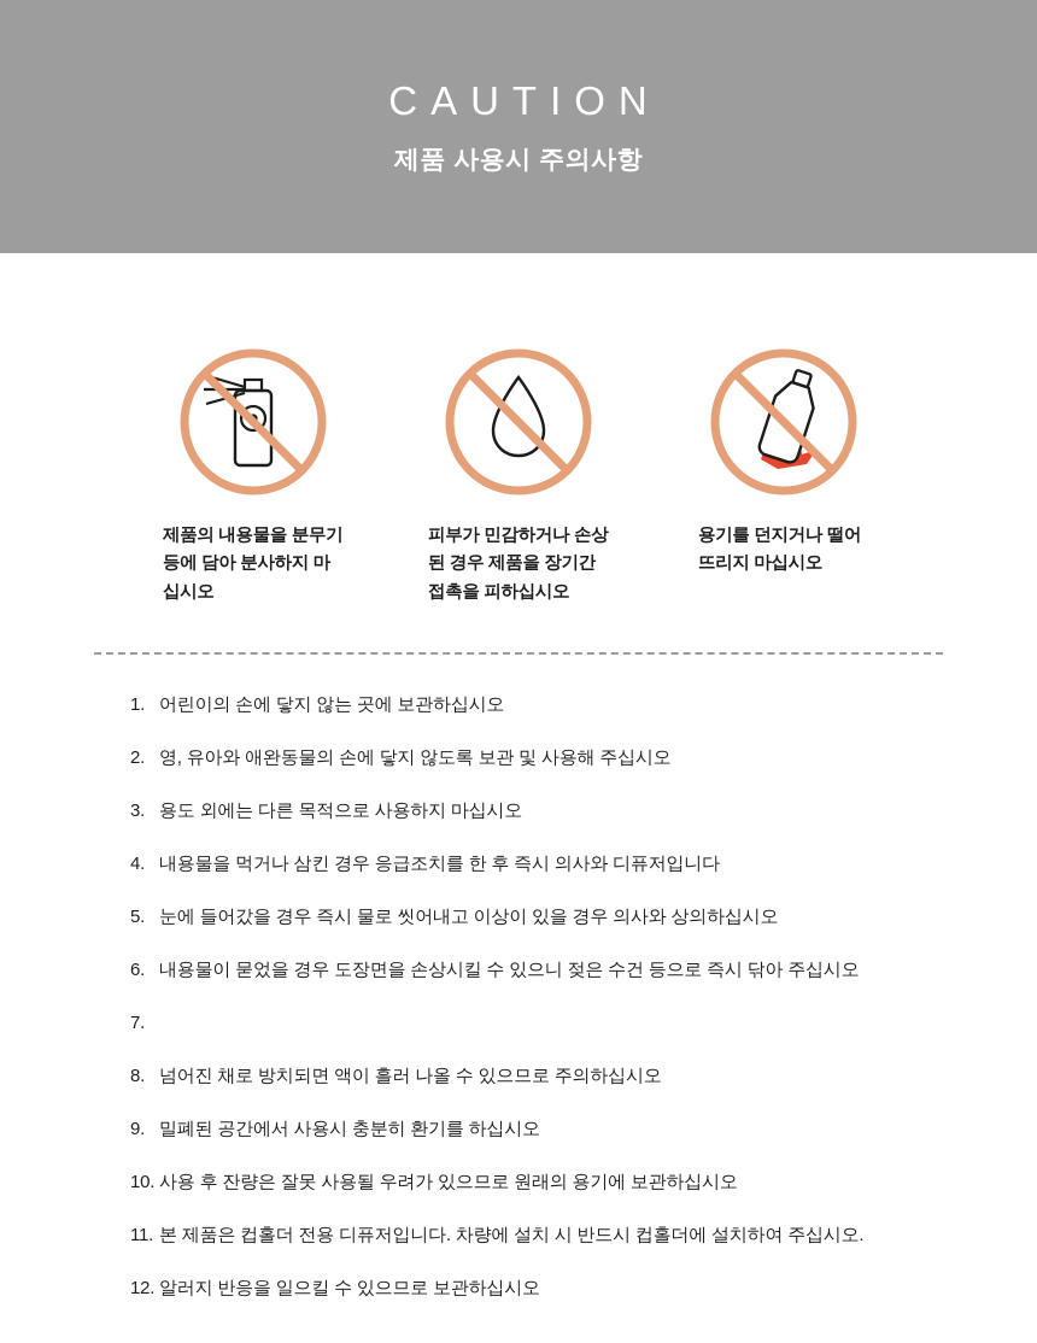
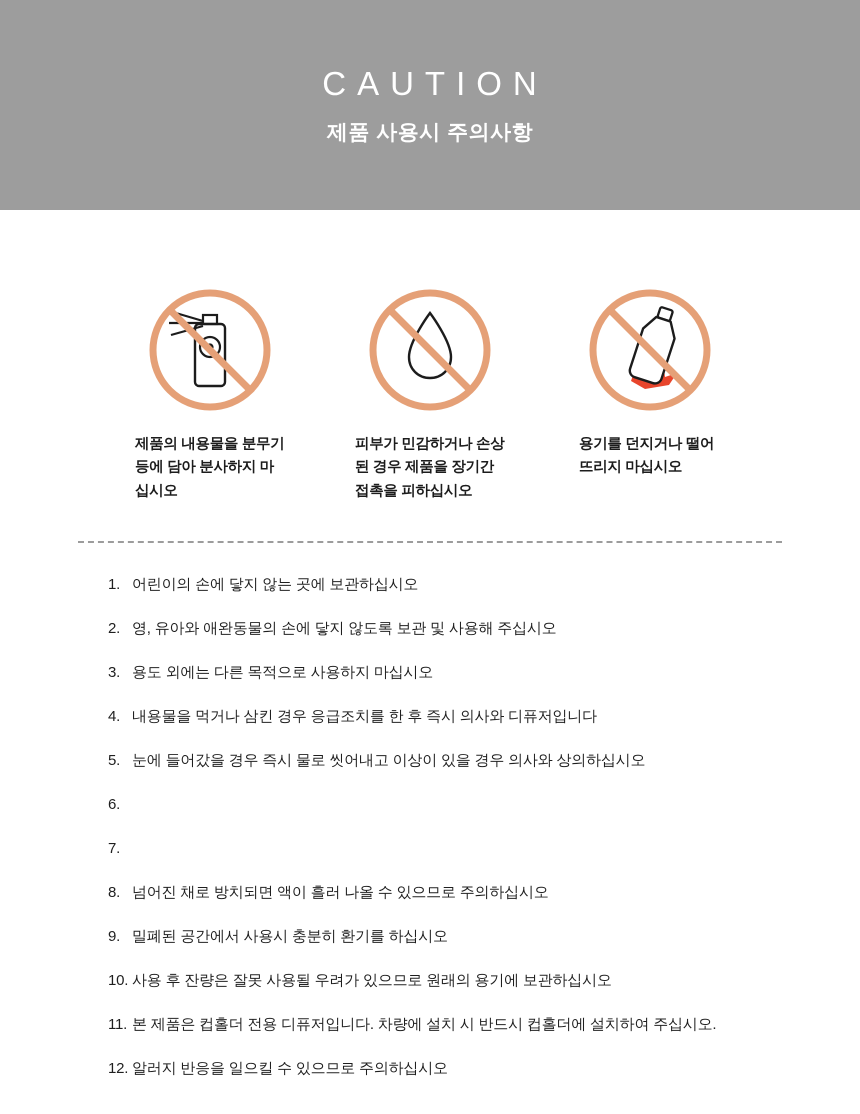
  CAUTION
  제품 사용시 주의사항
  제품의 내용물을 분무기 등에 담아 분사하지 마십시오
  피부가 민감하거나 손상된 경우 제품을 장기간 접촉을 피하십시오
  용기를 던지거나 떨어뜨리지 마십시오
  1.
  어린이의 손에 닿지 않는 곳에 보관하십시오
  2.
  영, 유아와 애완동물의 손에 닿지 않도록 보관 및 사용해 주십시오
  3.
  용도 외에는 다른 목적으로 사용하지 마십시오
  4.
  내용물을 먹거나 삼킨 경우 응급조치를 한 후 즉시 의사와 디퓨저입니다
  5.
  눈에 들어갔을 경우 즉시 물로 씻어내고 이상이 있을 경우 의사와 상의하십시오
  6.
- 내용물이 묻었을 경우 도장면을 손상시킬 수 있으니 젖은 수건 등으로 즉시 닦아 주십시오
  7.
  8.
  넘어진 채로 방치되면 액이 흘러 나올 수 있으므로 주의하십시오
  9.
  밀폐된 공간에서 사용시 충분히 환기를 하십시오
  10.
  사용 후 잔량은 잘못 사용될 우려가 있으므로 원래의 용기에 보관하십시오
  11.
  본 제품은 컵홀더 전용 디퓨저입니다. 차량에 설치 시 반드시 컵홀더에 설치하여 주십시오.
  12.
- 알러지 반응을 일으킬 수 있으므로 보관하십시오
+ 알러지 반응을 일으킬 수 있으므로 주의하십시오
